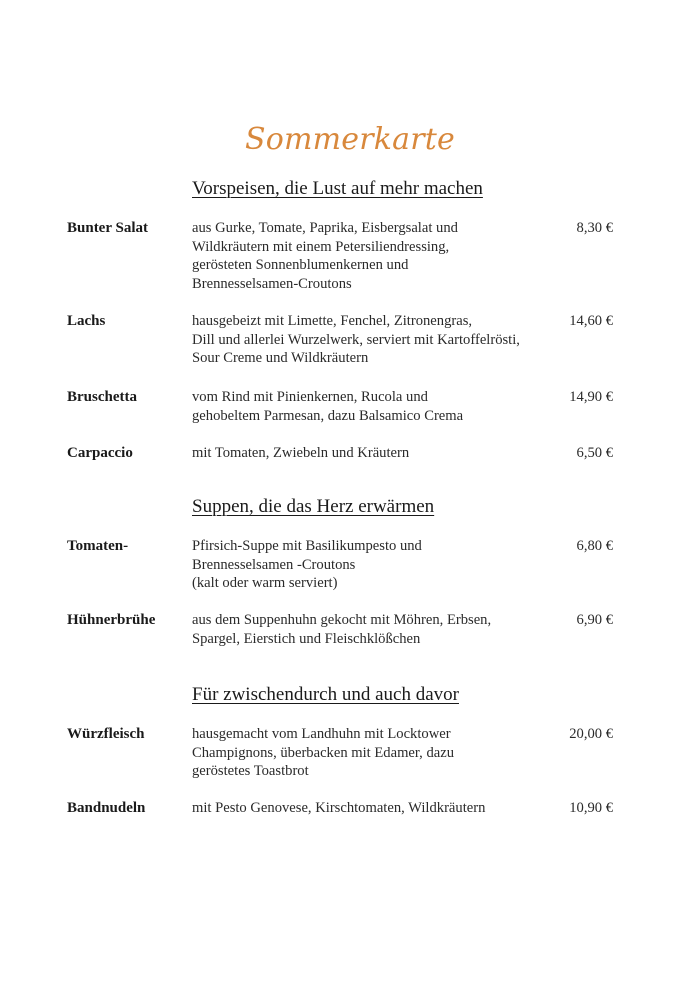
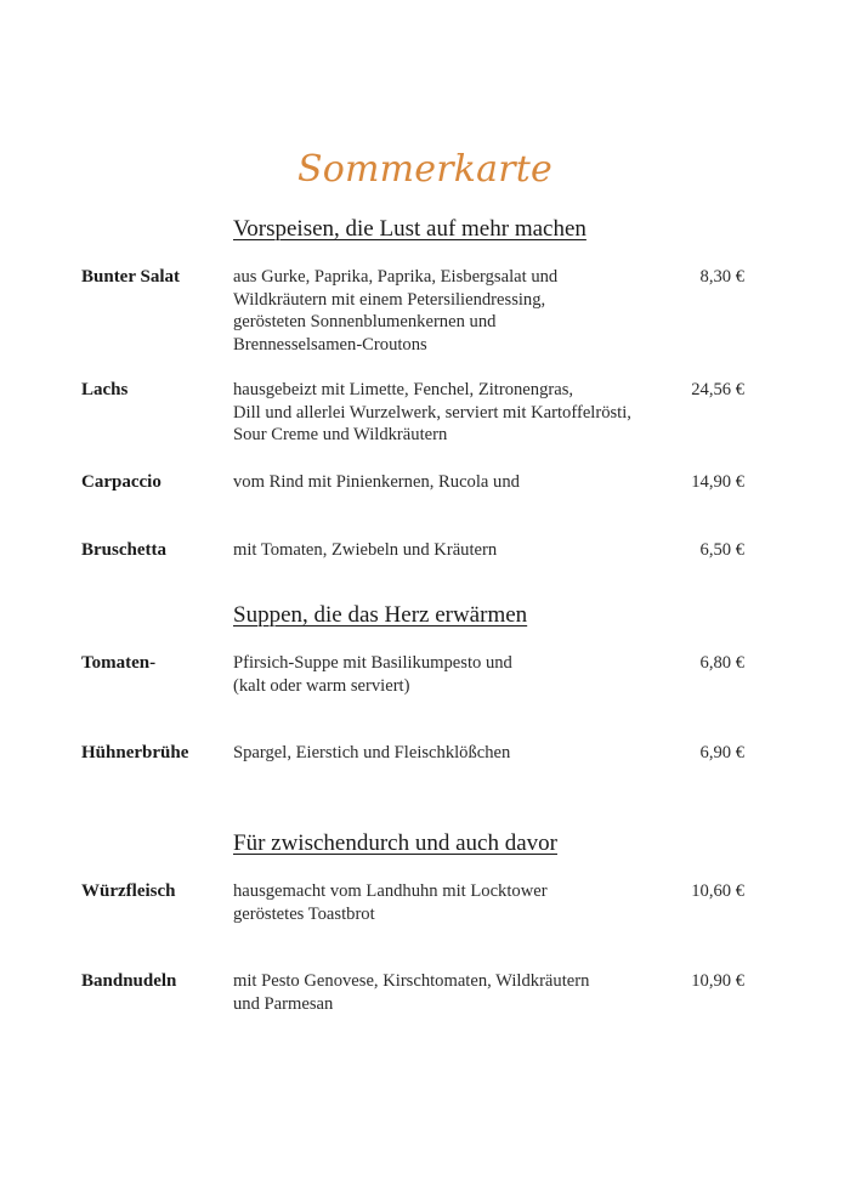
  Sommerkarte
  Vorspeisen, die Lust auf mehr machen
  Bunter Salat
- aus Gurke, Tomate, Paprika, Eisbergsalat und
+ aus Gurke, Paprika, Paprika, Eisbergsalat und
  Wildkräutern mit einem Petersiliendressing,
  gerösteten Sonnenblumenkernen und
  Brennesselsamen-Croutons
  8,30 €
  Lachs
  hausgebeizt mit Limette, Fenchel, Zitronengras,
  Dill und allerlei Wurzelwerk, serviert mit Kartoffelrösti,
  Sour Creme und Wildkräutern
- 14,60 €
+ 24,56 €
- Bruschetta
+ Carpaccio
  vom Rind mit Pinienkernen, Rucola und
- gehobeltem Parmesan, dazu Balsamico Crema
  14,90 €
- Carpaccio
+ Bruschetta
  mit Tomaten, Zwiebeln und Kräutern
  6,50 €
  Suppen, die das Herz erwärmen
  Tomaten-
  Pfirsich-Suppe mit Basilikumpesto und
- Brennesselsamen -Croutons
  (kalt oder warm serviert)
  6,80 €
  Hühnerbrühe
- aus dem Suppenhuhn gekocht mit Möhren, Erbsen,
  Spargel, Eierstich und Fleischklößchen
  6,90 €
  Für zwischendurch und auch davor
  Würzfleisch
  hausgemacht vom Landhuhn mit Locktower
- Champignons, überbacken mit Edamer, dazu
  geröstetes Toastbrot
- 20,00 €
+ 10,60 €
  Bandnudeln
  mit Pesto Genovese, Kirschtomaten, Wildkräutern
+ und Parmesan
  10,90 €
